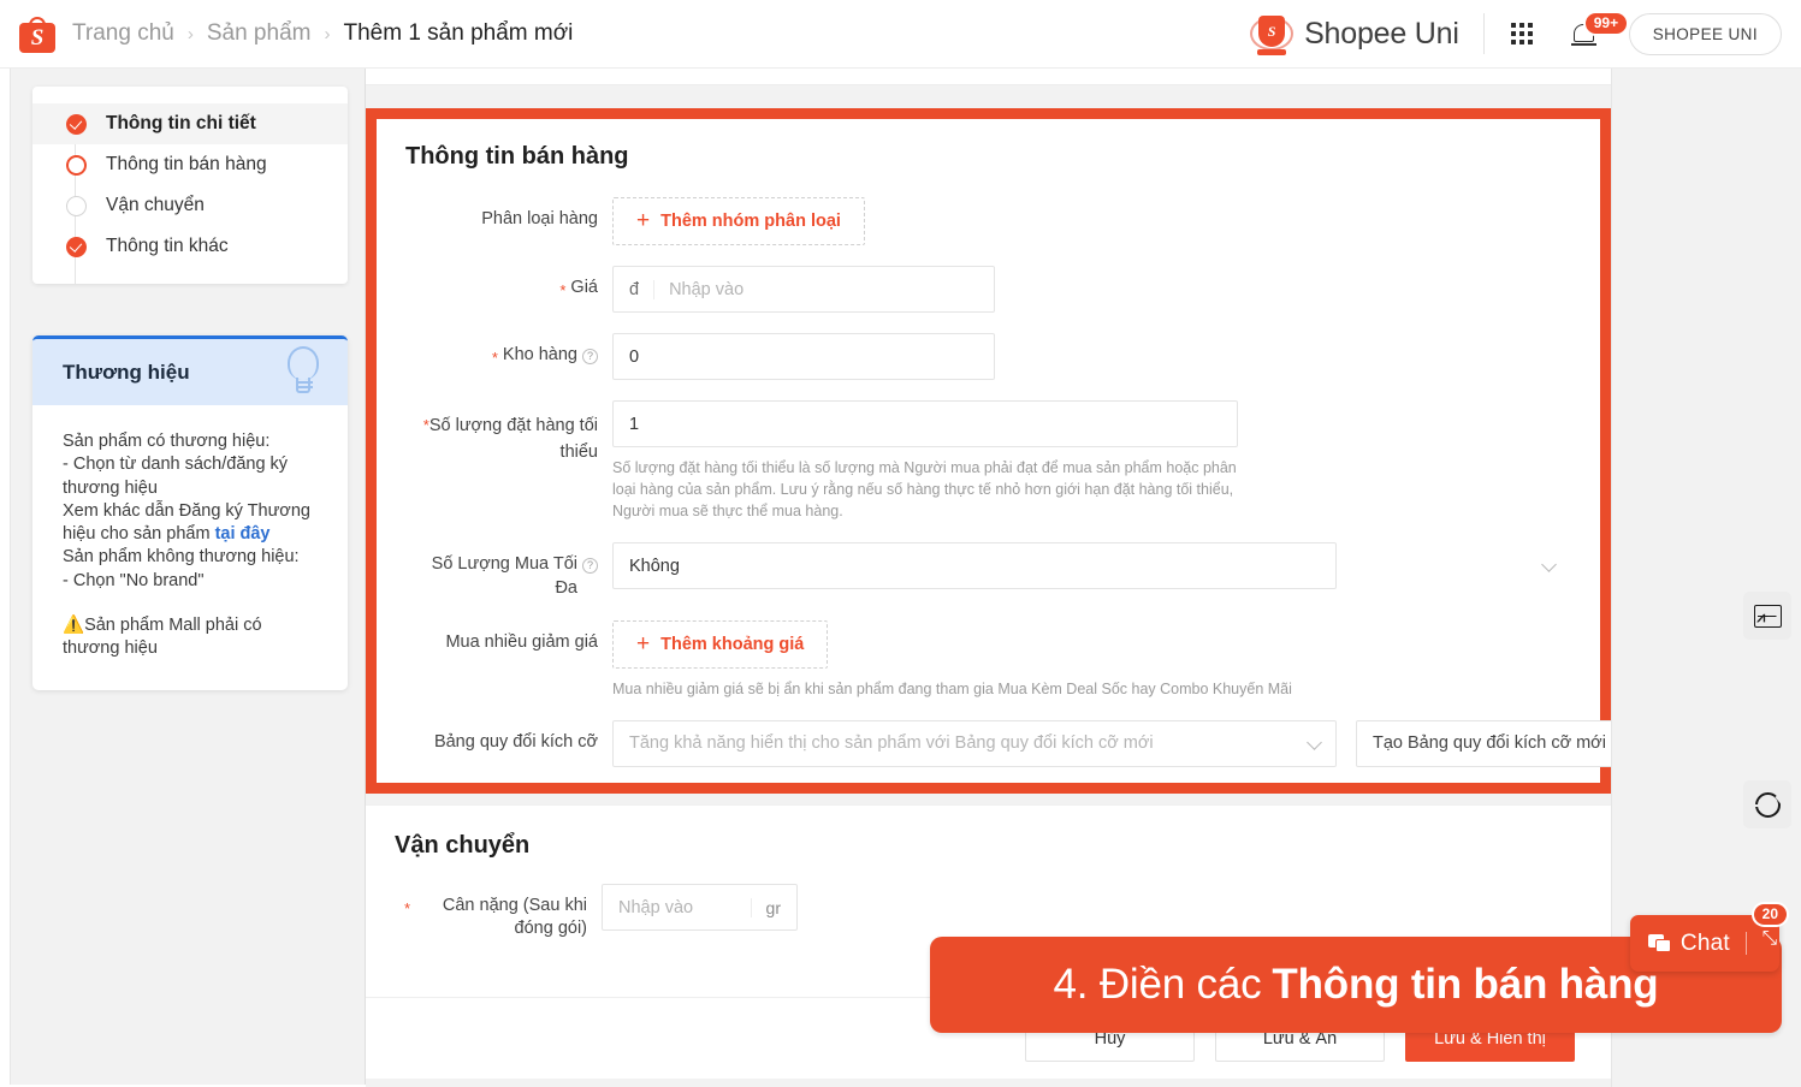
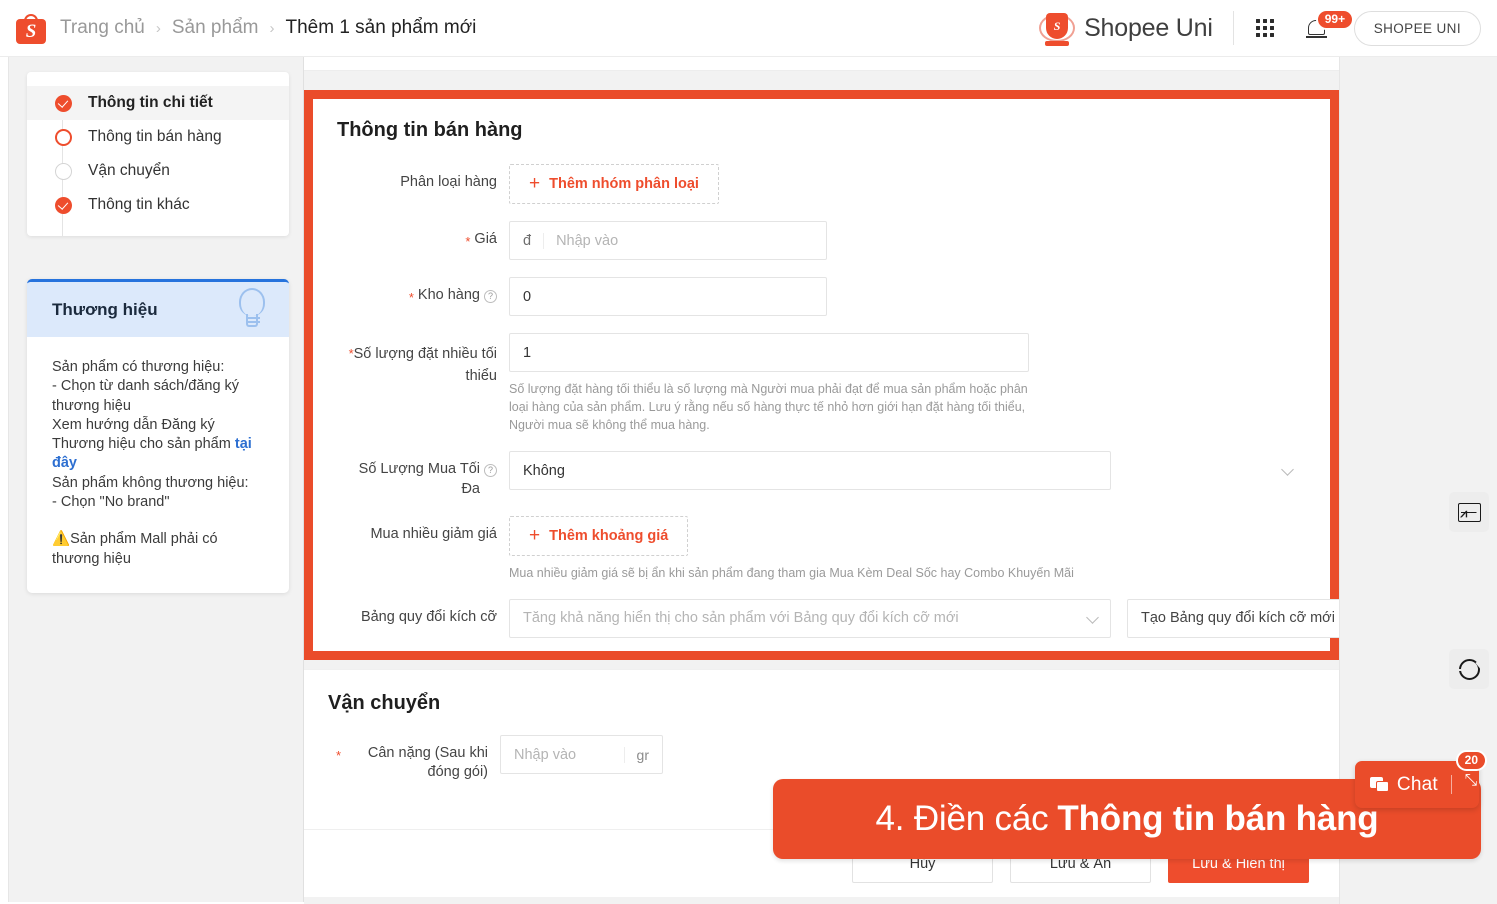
  S
  Trang chủ
  ›
  Sản phẩm
  ›
  Thêm 1 sản phẩm mới
  S
  Shopee Uni
  99+
  SHOPEE UNI
  Thông tin chi tiết
  Thông tin bán hàng
  Vận chuyển
  Thông tin khác
  Thương hiệu
  Sản phẩm có thương hiệu:
  - Chọn từ danh sách/đăng ký thương hiệu
- Xem khác dẫn Đăng ký Thương hiệu cho sản phẩm tại đây
+ Xem hướng dẫn Đăng ký Thương hiệu cho sản phẩm tại đây
  Sản phẩm không thương hiệu:
  - Chọn "No brand"
  ⚠️Sản phẩm Mall phải có thương hiệu
  Thông tin bán hàng
  Phân loại hàng
  +
  Thêm nhóm phân loại
  *
  Giá
  đ
  Nhập vào
  *
  Kho hàng
  ?
  0
- *Số lượng đặt hàng tối thiểu
+ *Số lượng đặt nhiều tối thiểu
  1
- Số lượng đặt hàng tối thiểu là số lượng mà Người mua phải đạt để mua sản phẩm hoặc phân loại hàng của sản phẩm. Lưu ý rằng nếu số hàng thực tế nhỏ hơn giới hạn đặt hàng tối thiểu, Người mua sẽ thực thể mua hàng.
+ Số lượng đặt hàng tối thiểu là số lượng mà Người mua phải đạt để mua sản phẩm hoặc phân loại hàng của sản phẩm. Lưu ý rằng nếu số hàng thực tế nhỏ hơn giới hạn đặt hàng tối thiểu, Người mua sẽ không thể mua hàng.
  Số Lượng Mua Tối Đa
  ?
  Không
  Mua nhiều giảm giá
  +
  Thêm khoảng giá
  Mua nhiều giảm giá sẽ bị ẩn khi sản phẩm đang tham gia Mua Kèm Deal Sốc hay Combo Khuyến Mãi
  Bảng quy đổi kích cỡ
  Tăng khả năng hiển thị cho sản phẩm với Bảng quy đổi kích cỡ mới
  Tạo Bảng quy đổi kích cỡ mới
  Vận chuyển
  *
  Cân nặng (Sau khi đóng gói)
  Nhập vào
  gr
  Hủy
  Lưu & Ẩn
  Lưu & Hiển thị
  4. Điền các
  Thông tin bán hàng
  ⩘
  Chat
  20
